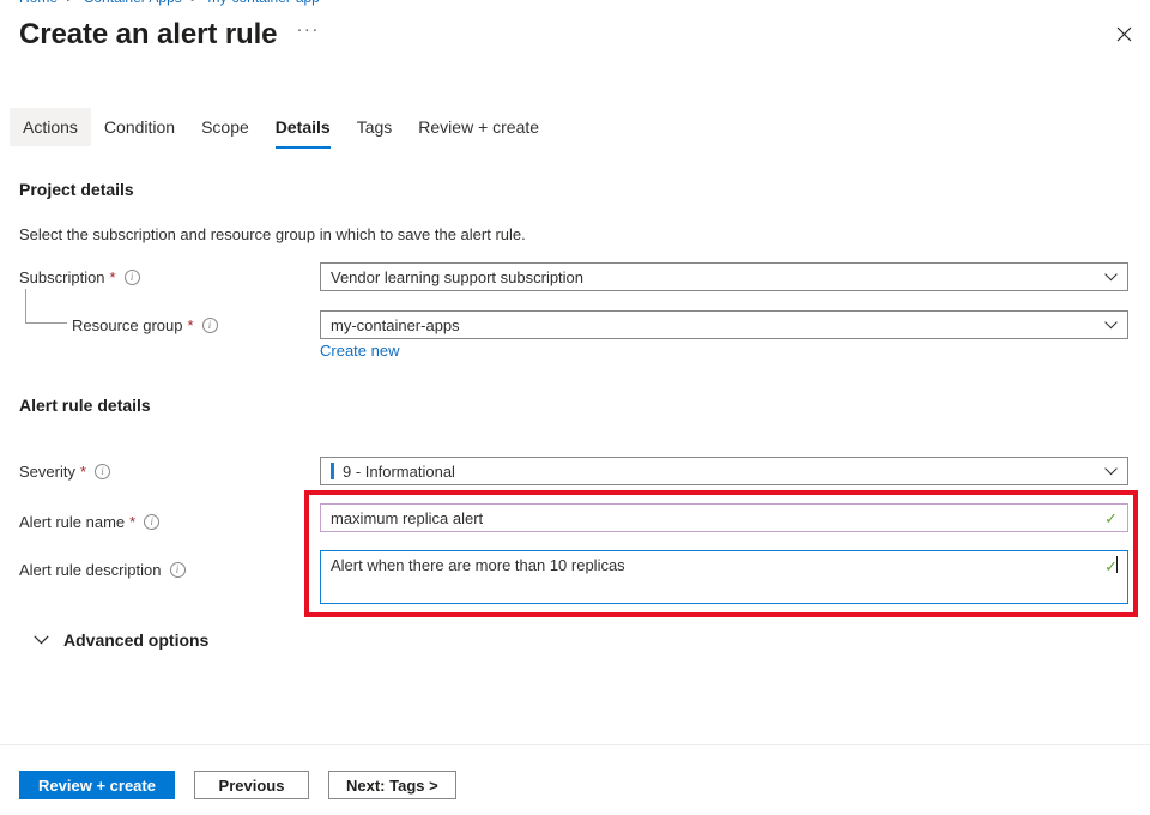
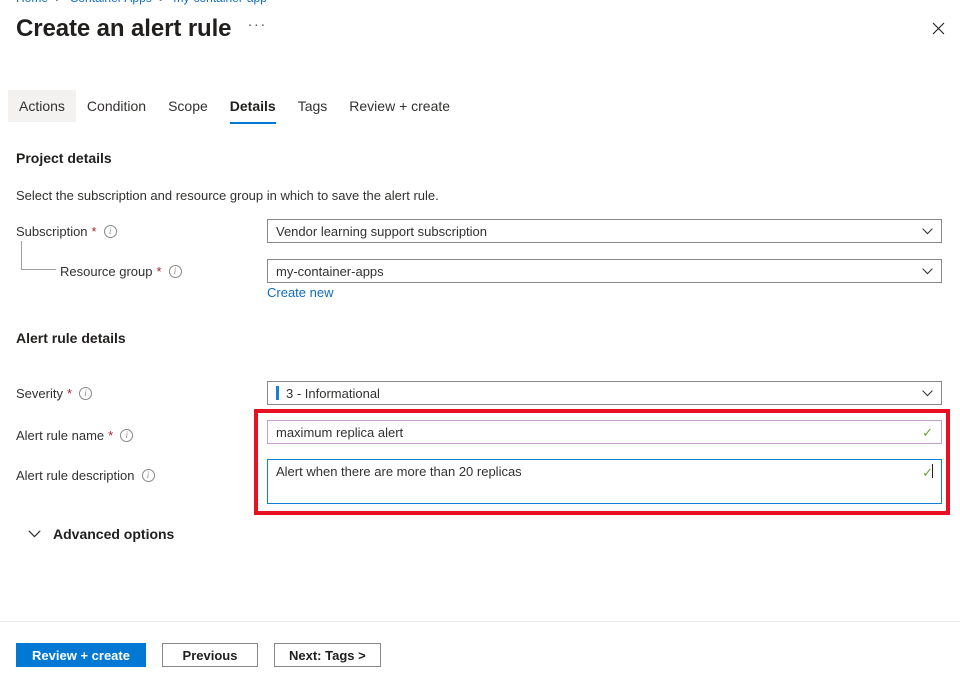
  Create an alert rule
  ···
  Actions
  Condition
  Scope
  Details
  Tags
  Review + create
  Project details
  Select the subscription and resource group in which to save the alert rule.
  Subscription
  *
  i
  Vendor learning support subscription
  Resource group
  *
  i
  my-container-apps
  Create new
  Alert rule details
  Severity
  *
  i
- 9 - Informational
+ 3 - Informational
  Alert rule name
  *
  i
  maximum replica alert
  ✓
  Alert rule description
  i
- Alert when there are more than 10 replicas
+ Alert when there are more than 20 replicas
  ✓
  Advanced options
  Review + create
  Previous
  Next: Tags >
